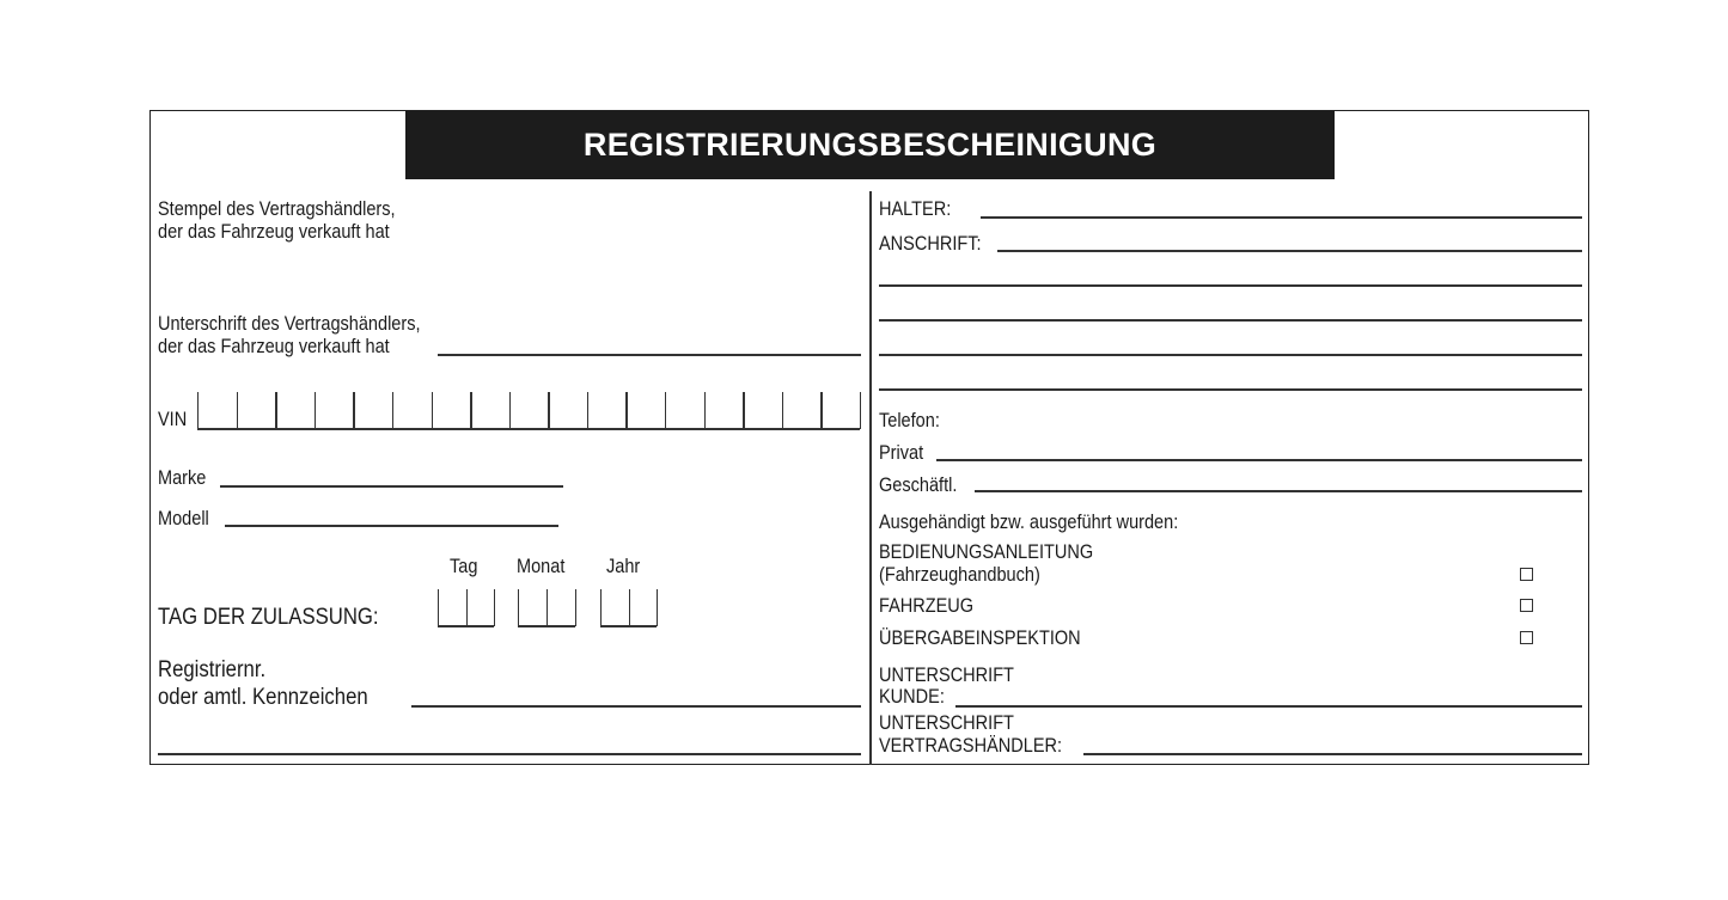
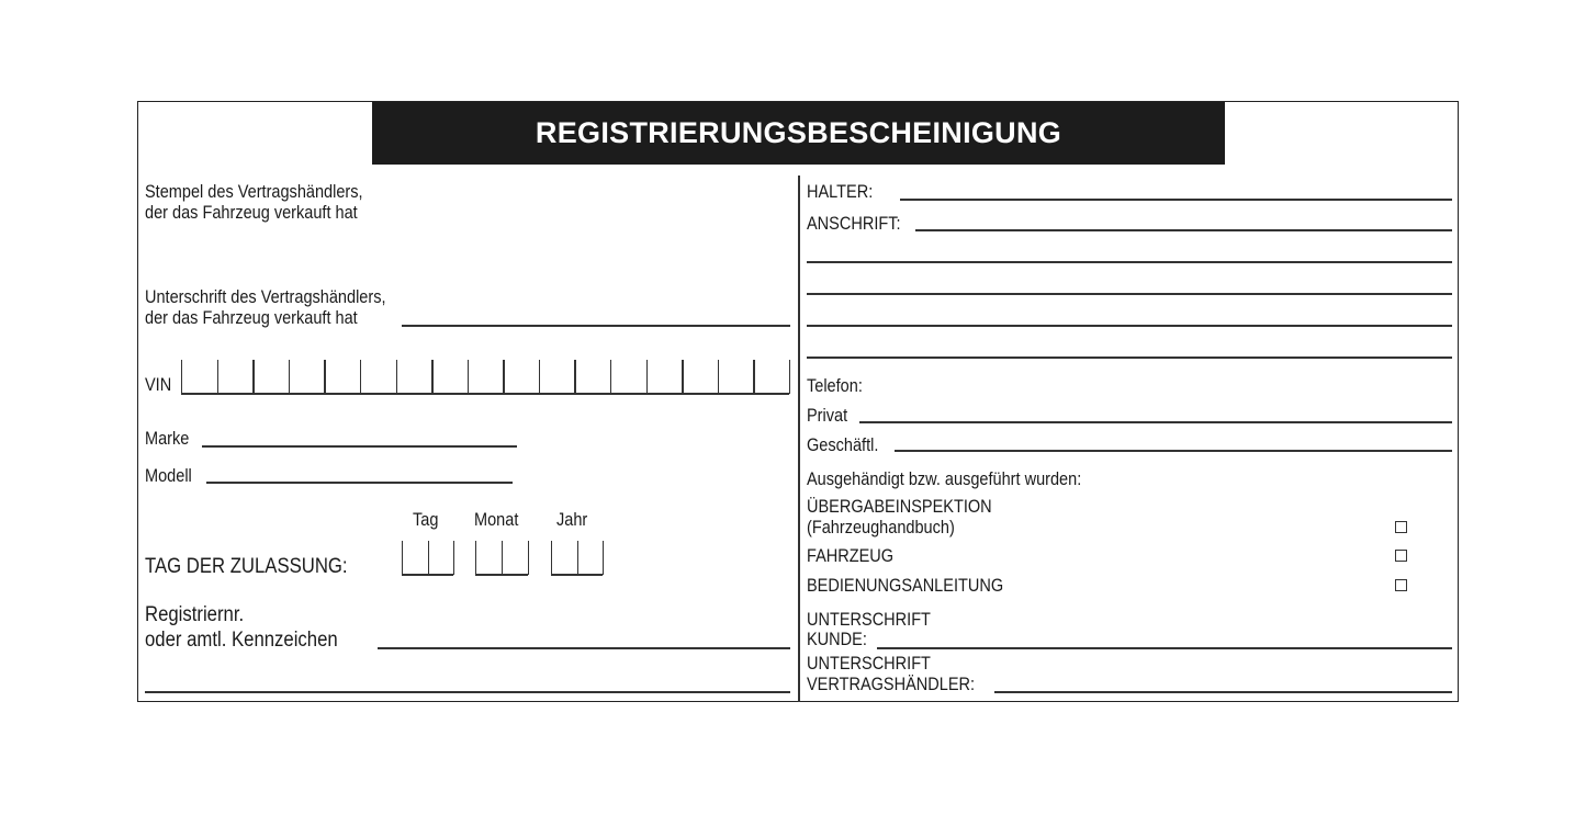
  REGISTRIERUNGSBESCHEINIGUNG
  Stempel des Vertragshändlers,
  der das Fahrzeug verkauft hat
  Unterschrift des Vertragshändlers,
  der das Fahrzeug verkauft hat
  VIN
  Marke
  Modell
  Tag
  Monat
  Jahr
  TAG DER ZULASSUNG:
  Registriernr.
  oder amtl. Kennzeichen
  HALTER:
  ANSCHRIFT:
  Telefon:
  Privat
  Geschäftl.
  Ausgehändigt bzw. ausgeführt wurden:
- BEDIENUNGSANLEITUNG
+ ÜBERGABEINSPEKTION
  (Fahrzeughandbuch)
  FAHRZEUG
- ÜBERGABEINSPEKTION
+ BEDIENUNGSANLEITUNG
  UNTERSCHRIFT
  KUNDE:
  UNTERSCHRIFT
  VERTRAGSHÄNDLER:
